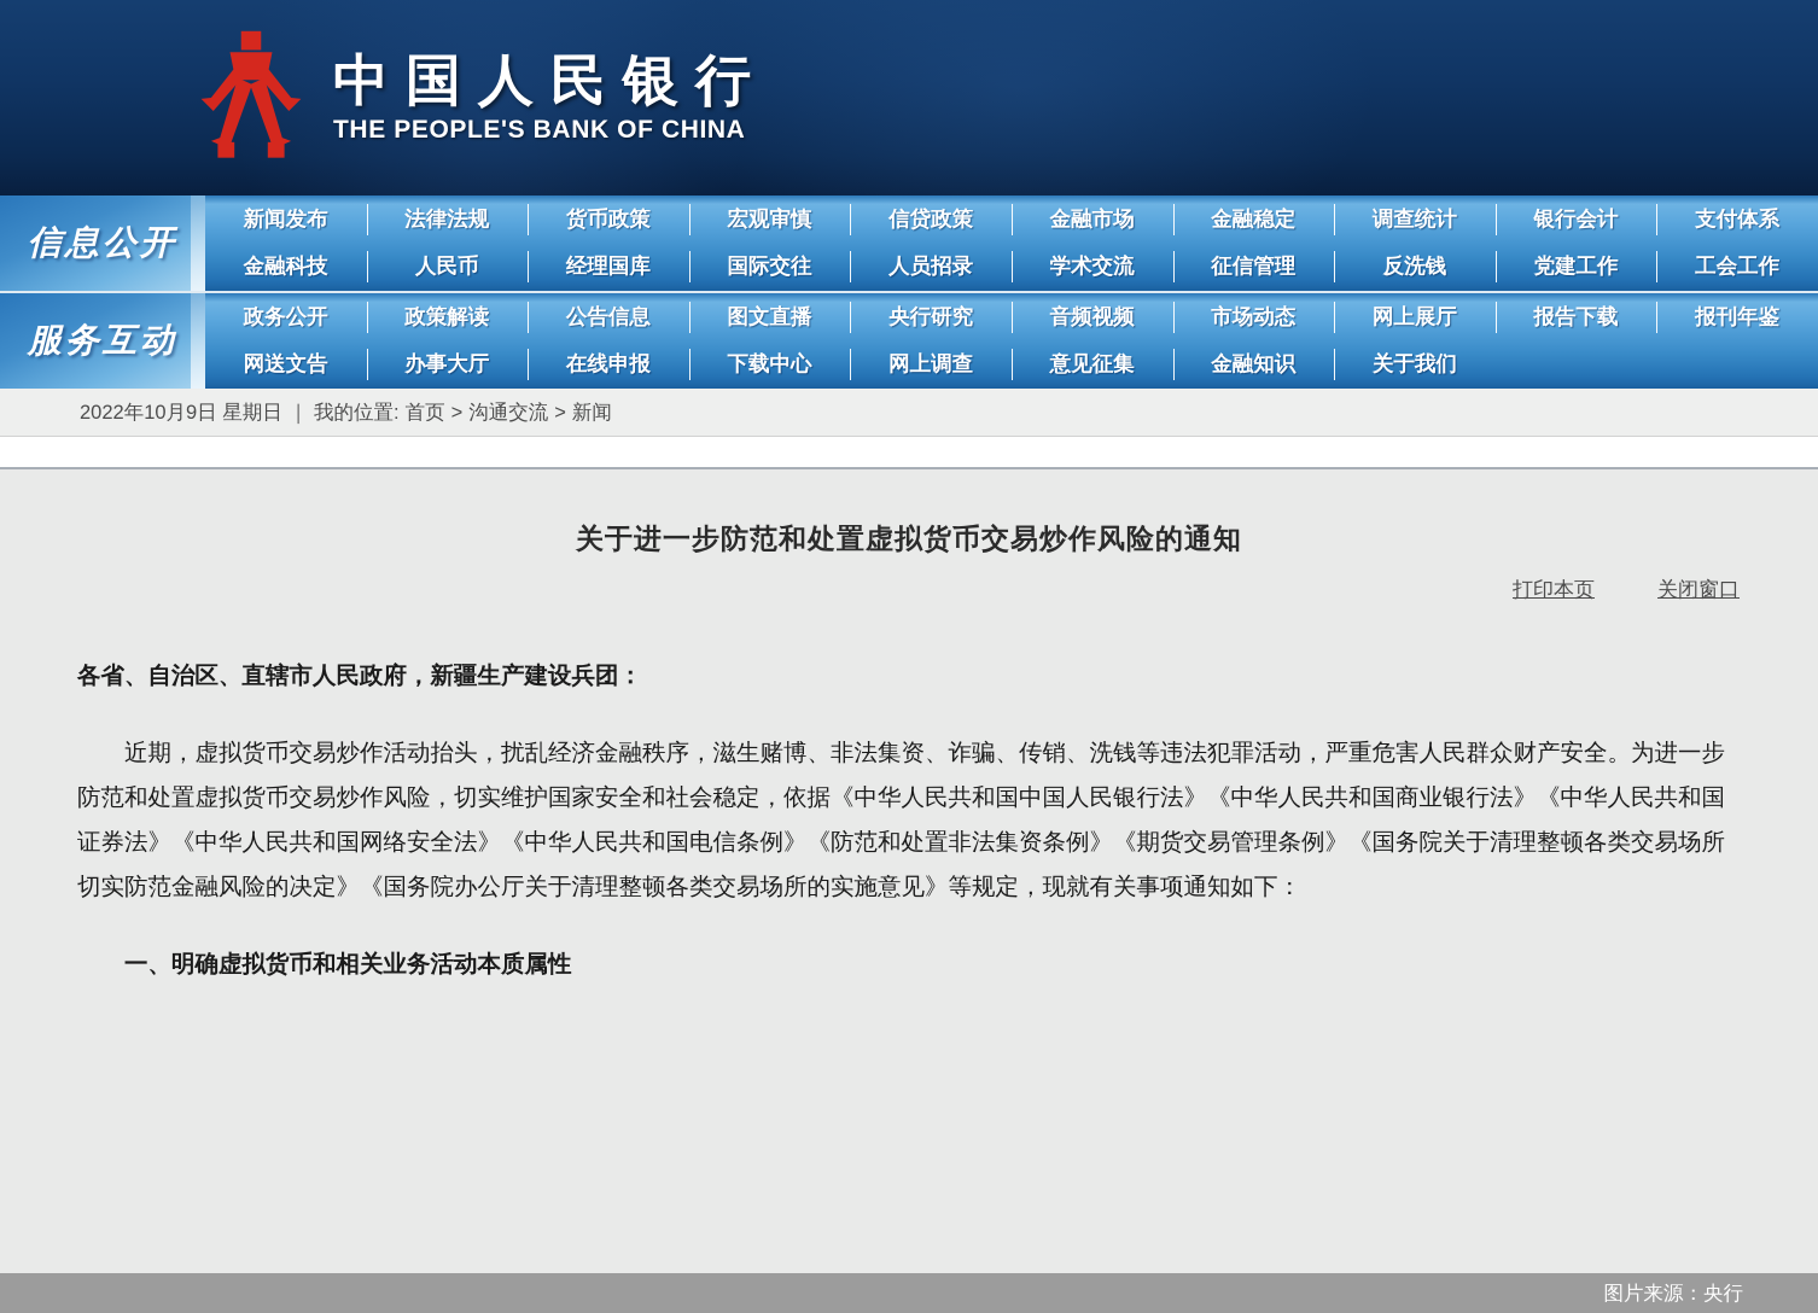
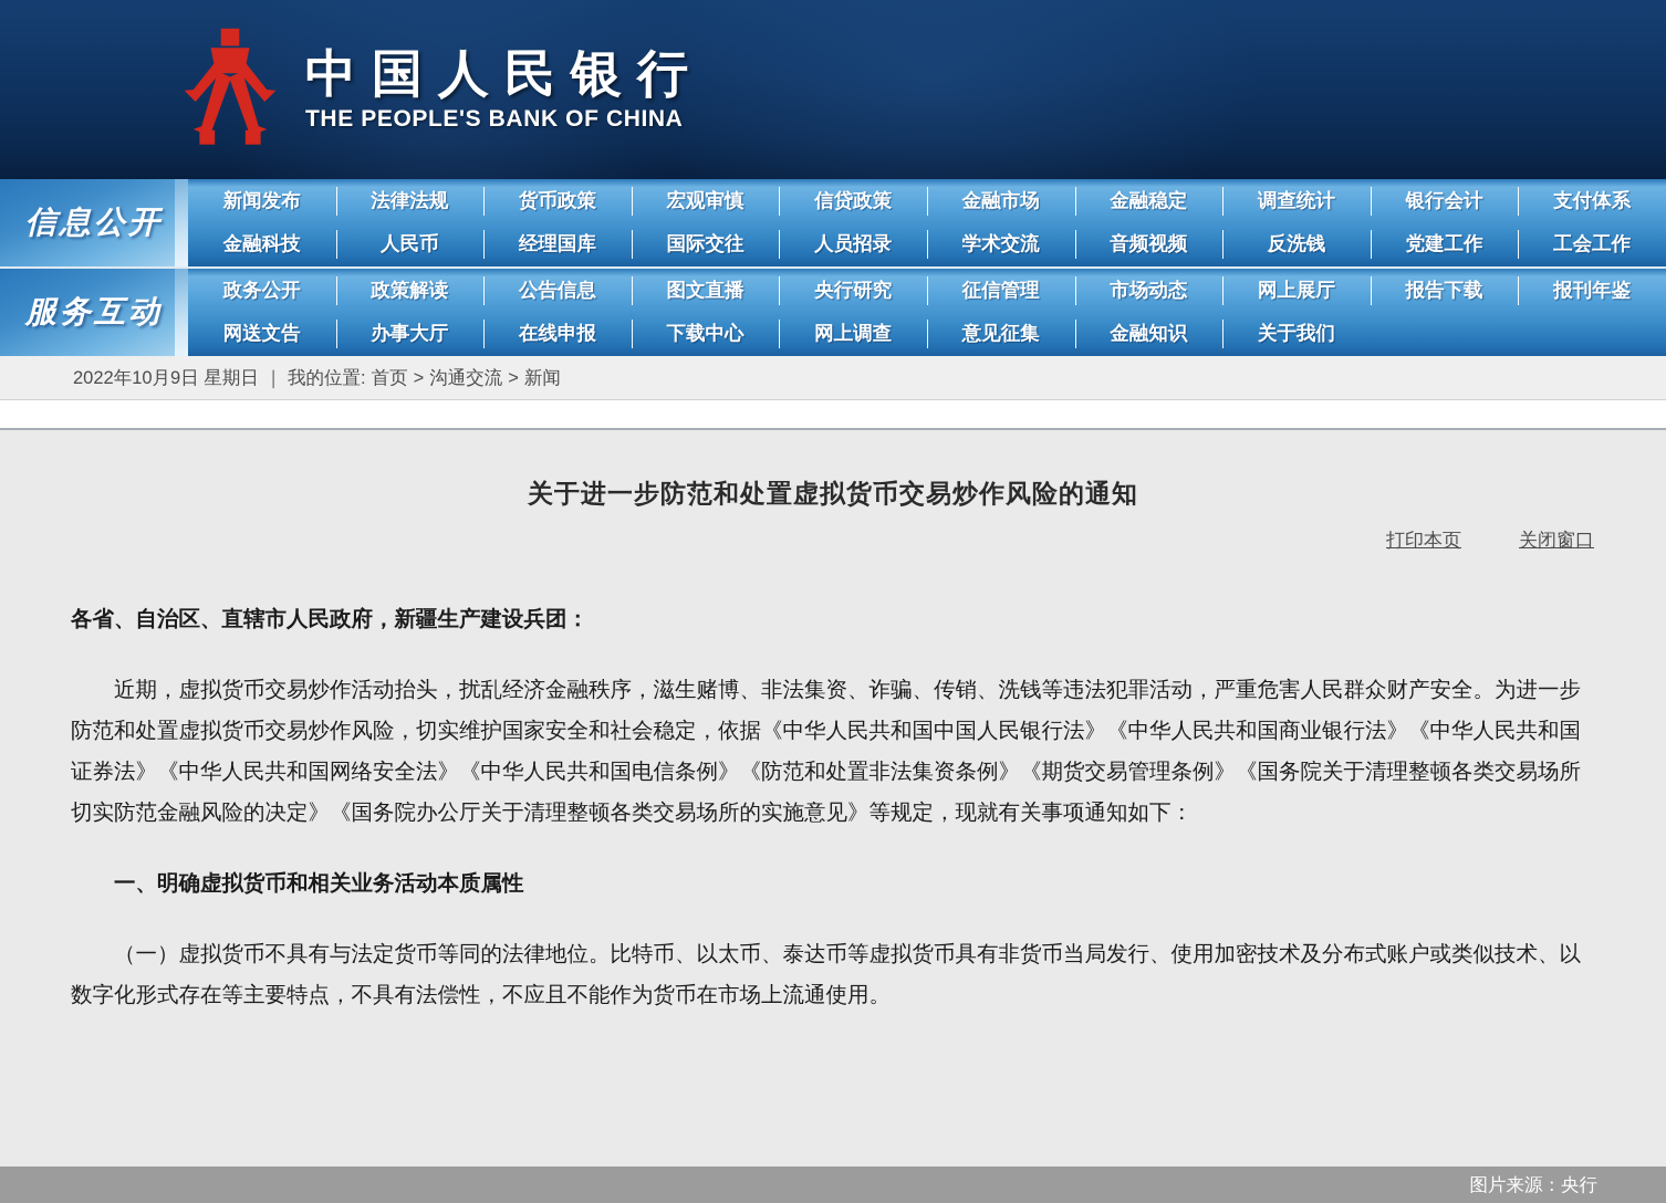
  中国人民银行
  THE PEOPLE'S BANK OF CHINA
  信息公开
  新闻发布
  法律法规
  货币政策
  宏观审慎
  信贷政策
  金融市场
  金融稳定
  调查统计
  银行会计
  支付体系
  金融科技
  人民币
  经理国库
  国际交往
  人员招录
  学术交流
- 征信管理
+ 音频视频
  反洗钱
  党建工作
  工会工作
  服务互动
  政务公开
  政策解读
  公告信息
  图文直播
  央行研究
- 音频视频
+ 征信管理
  市场动态
  网上展厅
  报告下载
  报刊年鉴
  网送文告
  办事大厅
  在线申报
  下载中心
  网上调查
  意见征集
  金融知识
  关于我们
  2022年10月9日 星期日
  ｜
  我的位置:
  首页 > 沟通交流 > 新闻
  关于进一步防范和处置虚拟货币交易炒作风险的通知
  打印本页
  关闭窗口
  各省、自治区、直辖市人民政府，新疆生产建设兵团：
  近期，虚拟货币交易炒作活动抬头，扰乱经济金融秩序，滋生赌博、非法集资、诈骗、传销、洗钱等违法犯罪活动，严重危害人民群众财产安全。为进一步防范和处置虚拟货币交易炒作风险，切实维护国家安全和社会稳定，依据《中华人民共和国中国人民银行法》《中华人民共和国商业银行法》《中华人民共和国证券法》《中华人民共和国网络安全法》《中华人民共和国电信条例》《防范和处置非法集资条例》《期货交易管理条例》《国务院关于清理整顿各类交易场所切实防范金融风险的决定》《国务院办公厅关于清理整顿各类交易场所的实施意见》等规定，现就有关事项通知如下：
  一、明确虚拟货币和相关业务活动本质属性
+ （一）虚拟货币不具有与法定货币等同的法律地位。比特币、以太币、泰达币等虚拟货币具有非货币当局发行、使用加密技术及分布式账户或类似技术、以数字化形式存在等主要特点，不具有法偿性，不应且不能作为货币在市场上流通使用。
  图片来源：央行
